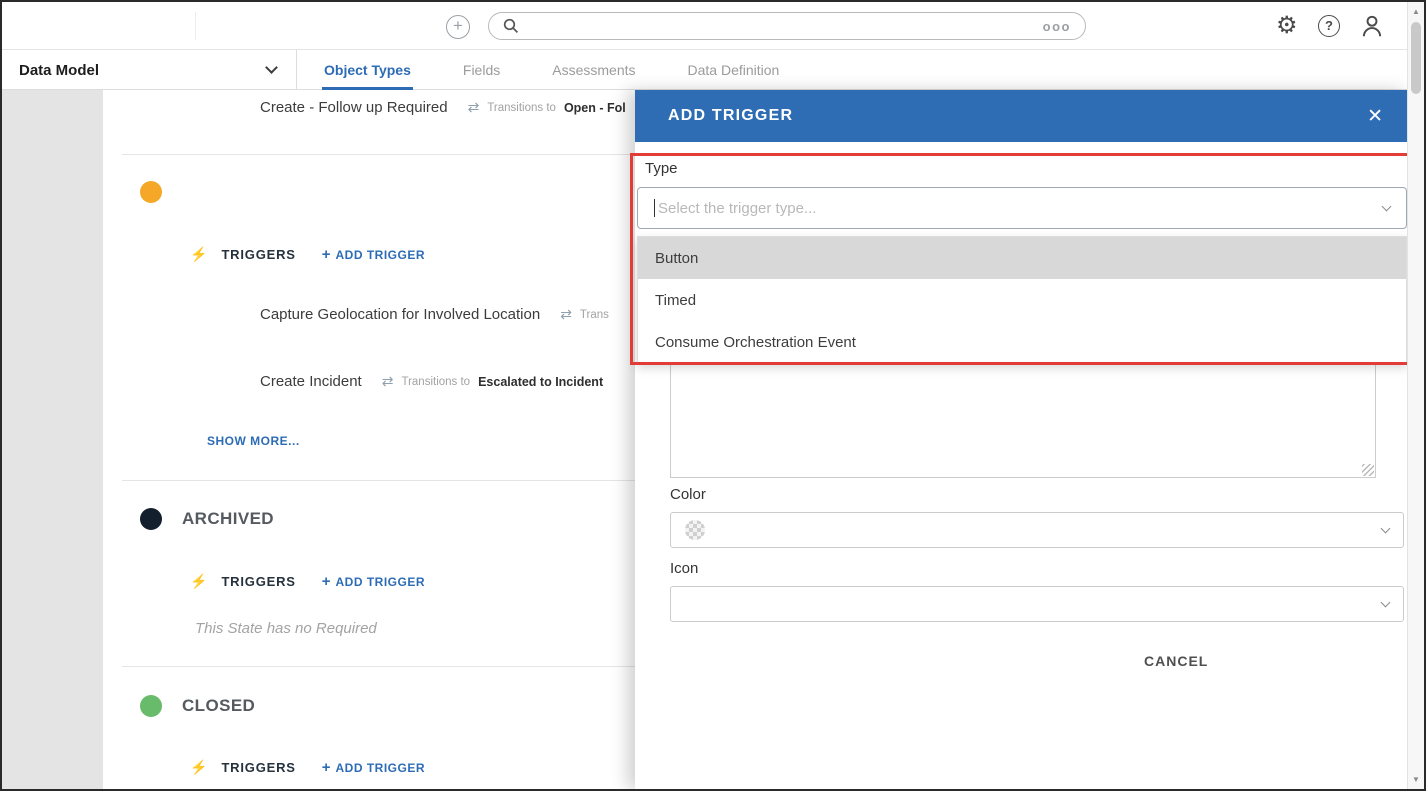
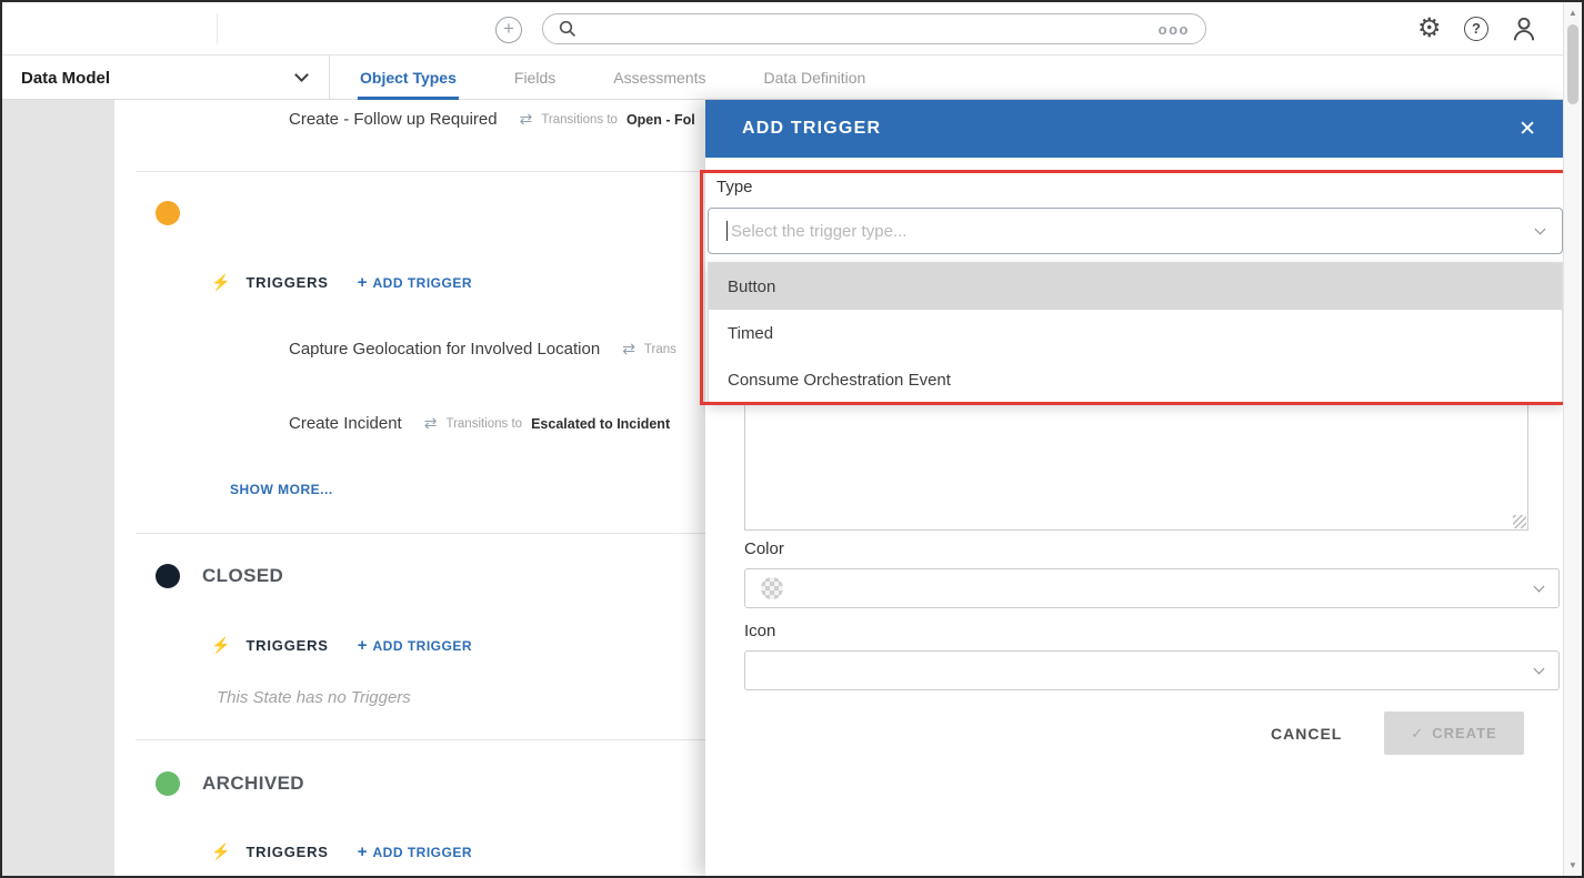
  +
  ooo
  ⚙
  ?
  Data Model
  Object Types
  Fields
  Assessments
  Data Definition
  Create - Follow up Required
  ⇄
  Transitions to
  Open - Fol
  ⚡
  TRIGGERS
  +
  ADD TRIGGER
  Capture Geolocation for Involved Location
  ⇄
  Trans
  Create Incident
  ⇄
  Transitions to
  Escalated to Incident
  SHOW MORE...
- ARCHIVED
+ CLOSED
  ⚡
  TRIGGERS
  +
  ADD TRIGGER
- This State has no Required
+ This State has no Triggers
- CLOSED
+ ARCHIVED
  ⚡
  TRIGGERS
  +
  ADD TRIGGER
  ADD TRIGGER
  ✕
  Type
  Select the trigger type...
  Button
  Timed
  Consume Orchestration Event
  Color
  Icon
  CANCEL
+ ✓
+ CREATE
  ▲
  ▼
